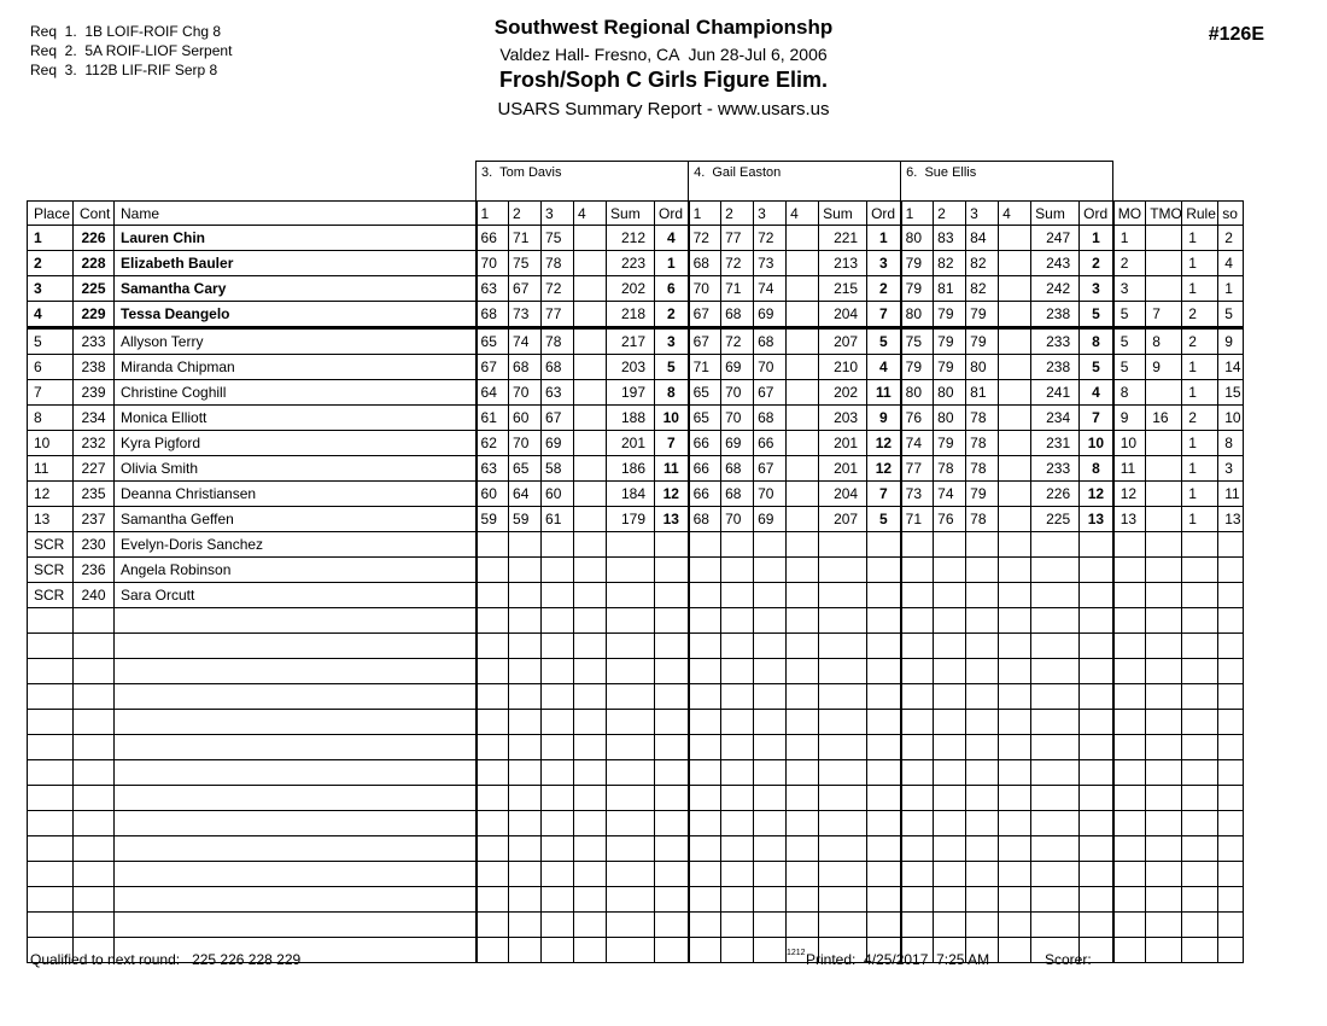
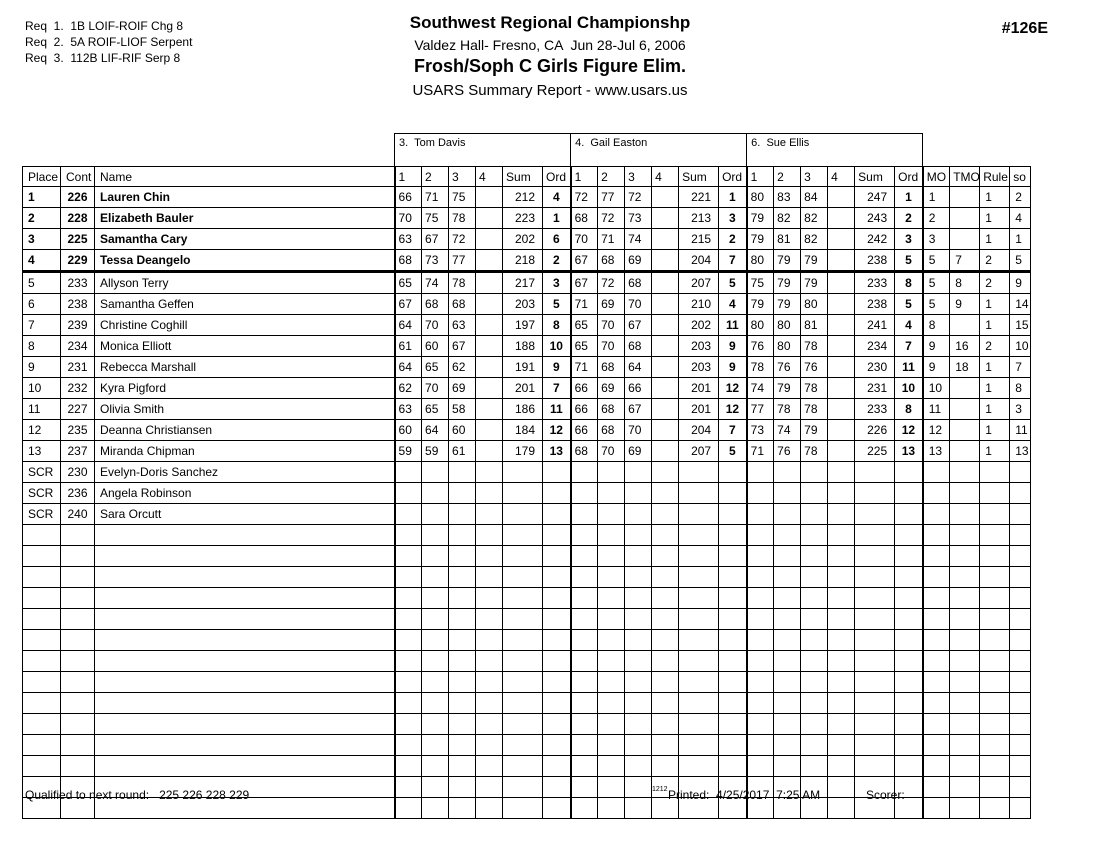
  Req 1. 1B LOIF-ROIF Chg 8
  Req 2. 5A ROIF-LIOF Serpent
  Req 3. 112B LIF-RIF Serp 8
  Southwest Regional Championshp
  Valdez Hall- Fresno, CA Jun 28-Jul 6, 2006
  Frosh/Soph C Girls Figure Elim.
  USARS Summary Report - www.usars.us
  #126E
  	3. Tom Davis	4. Gail Easton	6. Sue Ellis
  Place	Cont	Name	1	2	3	4	Sum	Ord	1	2	3	4	Sum	Ord	1	2	3	4	Sum	Ord	MO	TMO	Rule	so
  1	226	Lauren Chin	66	71	75		212	4	72	77	72		221	1	80	83	84		247	1	1		1	2
  2	228	Elizabeth Bauler	70	75	78		223	1	68	72	73		213	3	79	82	82		243	2	2		1	4
  3	225	Samantha Cary	63	67	72		202	6	70	71	74		215	2	79	81	82		242	3	3		1	1
  4	229	Tessa Deangelo	68	73	77		218	2	67	68	69		204	7	80	79	79		238	5	5	7	2	5
  5	233	Allyson Terry	65	74	78		217	3	67	72	68		207	5	75	79	79		233	8	5	8	2	9
- 6	238	Miranda Chipman	67	68	68		203	5	71	69	70		210	4	79	79	80		238	5	5	9	1	14
+ 6	238	Samantha Geffen	67	68	68		203	5	71	69	70		210	4	79	79	80		238	5	5	9	1	14
  7	239	Christine Coghill	64	70	63		197	8	65	70	67		202	11	80	80	81		241	4	8		1	15
  8	234	Monica Elliott	61	60	67		188	10	65	70	68		203	9	76	80	78		234	7	9	16	2	10
+ 9	231	Rebecca Marshall	64	65	62		191	9	71	68	64		203	9	78	76	76		230	11	9	18	1	7
  10	232	Kyra Pigford	62	70	69		201	7	66	69	66		201	12	74	79	78		231	10	10		1	8
  11	227	Olivia Smith	63	65	58		186	11	66	68	67		201	12	77	78	78		233	8	11		1	3
  12	235	Deanna Christiansen	60	64	60		184	12	66	68	70		204	7	73	74	79		226	12	12		1	11
- 13	237	Samantha Geffen	59	59	61		179	13	68	70	69		207	5	71	76	78		225	13	13		1	13
+ 13	237	Miranda Chipman	59	59	61		179	13	68	70	69		207	5	71	76	78		225	13	13		1	13
  SCR	230	Evelyn-Doris Sanchez
  SCR	236	Angela Robinson
  SCR	240	Sara Orcutt
  Qualified to next round: 225 226 228 229
  Printed: 4/25/2017 7:25 AM
  Scorer:
